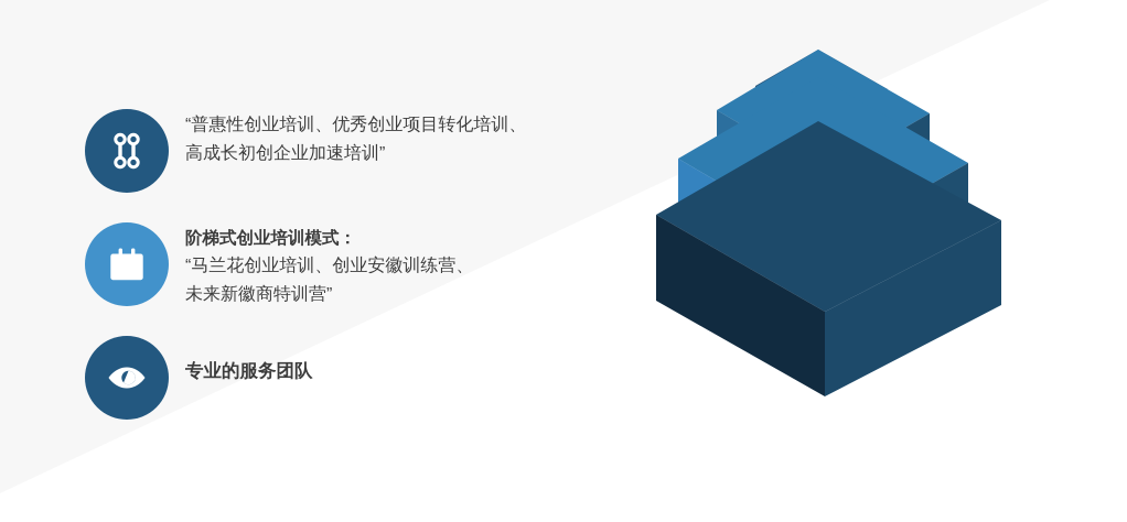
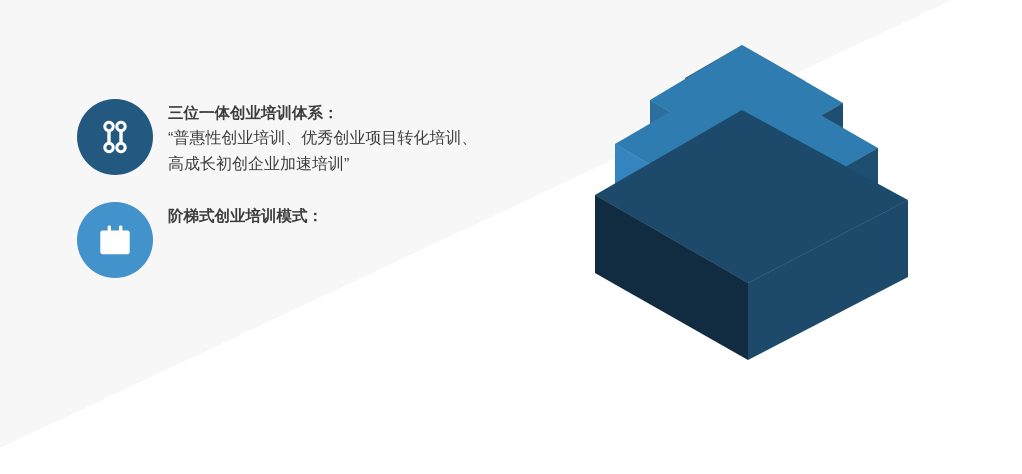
+ 三位一体创业培训体系：
  “普惠性创业培训、优秀创业项目转化培训、
  高成长初创企业加速培训”
  阶梯式创业培训模式：
- “马兰花创业培训、创业安徽训练营、
- 未来新徽商特训营”
- 专业的服务团队
